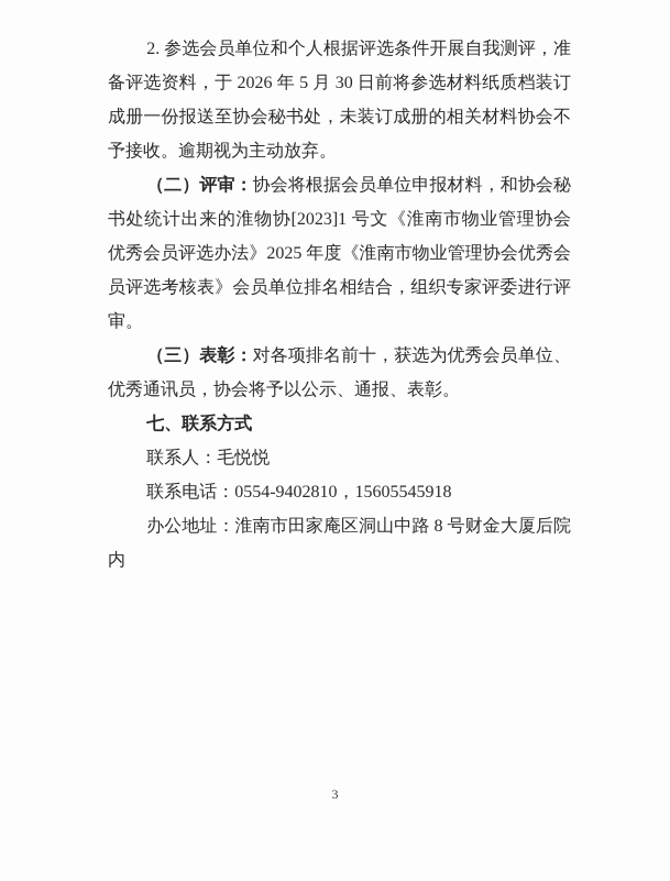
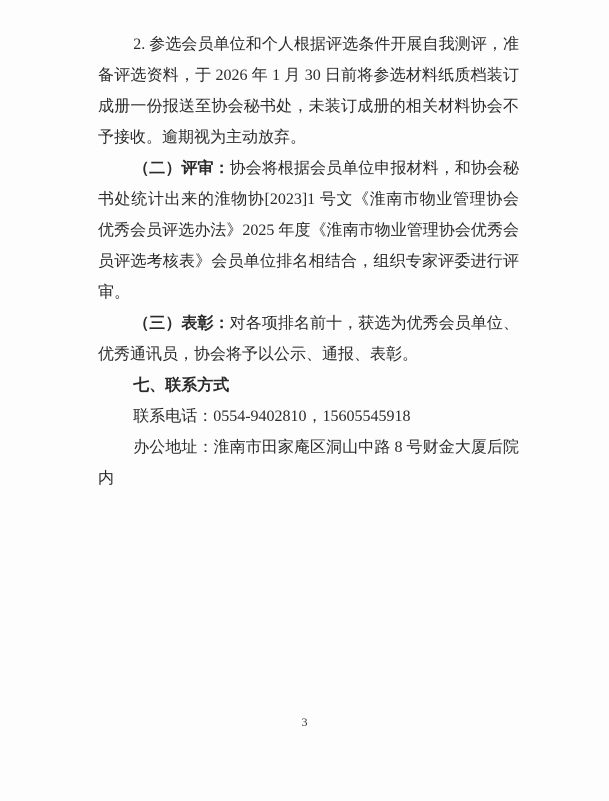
- 2. 参选会员单位和个人根据评选条件开展自我测评，准备评选资料，于 2026 年 5 月 30 日前将参选材料纸质档装订成册一份报送至协会秘书处，未装订成册的相关材料协会不予接收。逾期视为主动放弃。
+ 2. 参选会员单位和个人根据评选条件开展自我测评，准备评选资料，于 2026 年 1 月 30 日前将参选材料纸质档装订成册一份报送至协会秘书处，未装订成册的相关材料协会不予接收。逾期视为主动放弃。
  （二）评审：协会将根据会员单位申报材料，和协会秘书处统计出来的淮物协[2023]1 号文《淮南市物业管理协会优秀会员评选办法》2025 年度《淮南市物业管理协会优秀会员评选考核表》会员单位排名相结合，组织专家评委进行评审。
  （三）表彰：对各项排名前十，获选为优秀会员单位、优秀通讯员，协会将予以公示、通报、表彰。
  七、联系方式
- 联系人：毛悦悦
  联系电话：0554-9402810，15605545918
  办公地址：淮南市田家庵区洞山中路 8 号财金大厦后院内
  3
